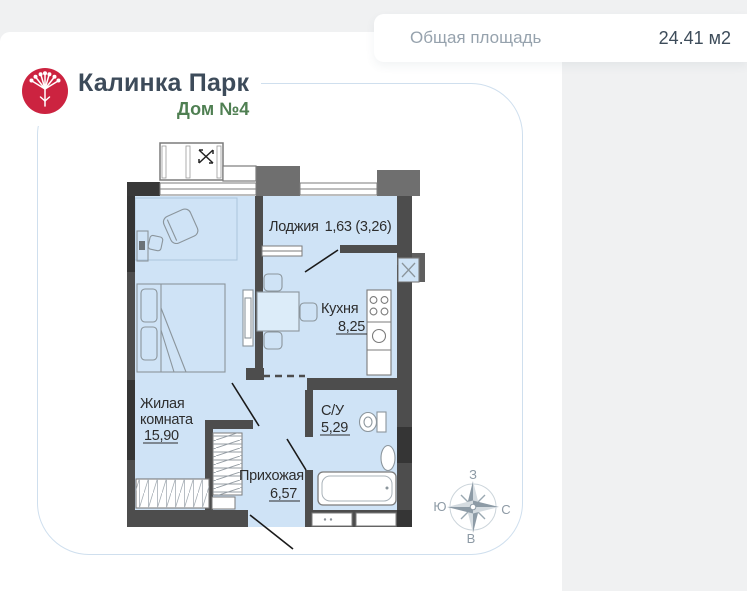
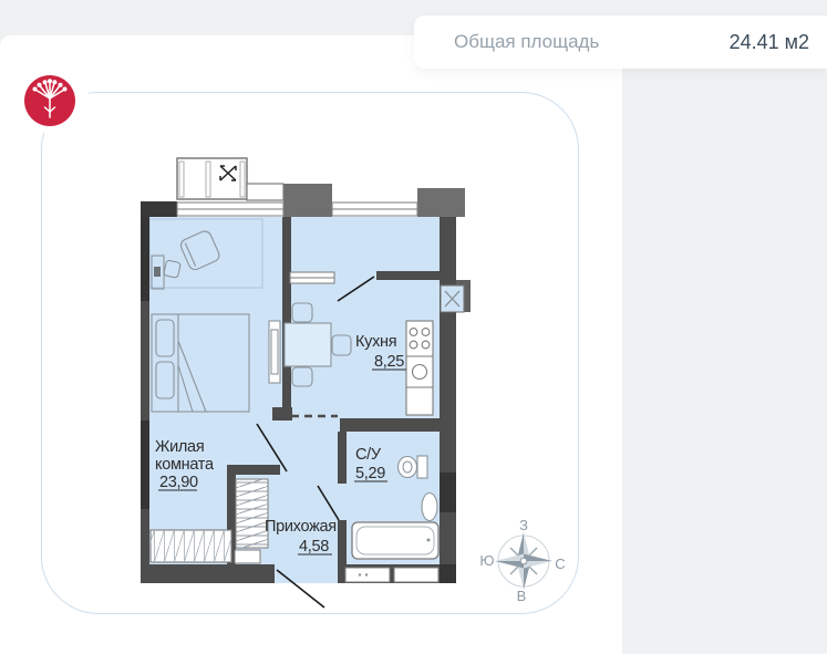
  Общая площадь
  24.41 м2
- Калинка Парк
- Дом №4
- Лоджия 1,63 (3,26)
  Кухня
  8,25
  Жилая
  комната
- 15,90
+ 23,90
  С/У
  5,29
  Прихожая
- 6,57
+ 4,58
  З
  Ю
  С
  В
